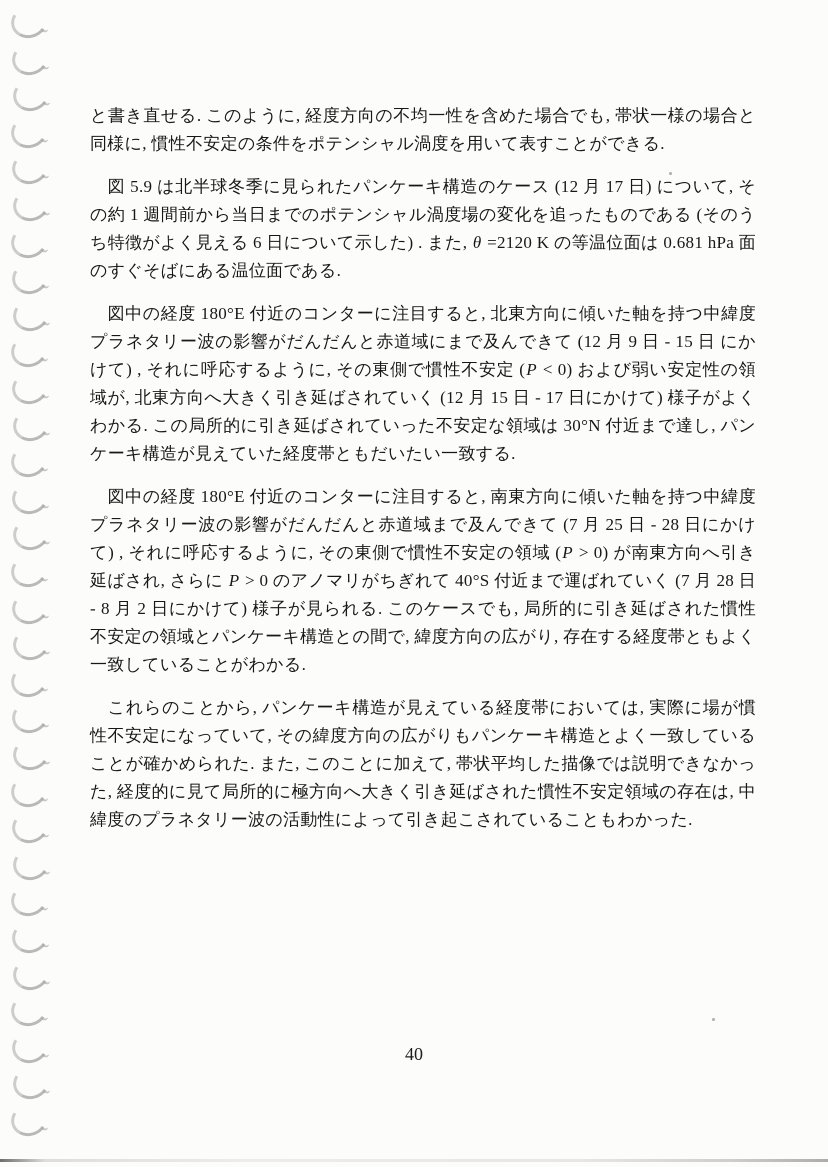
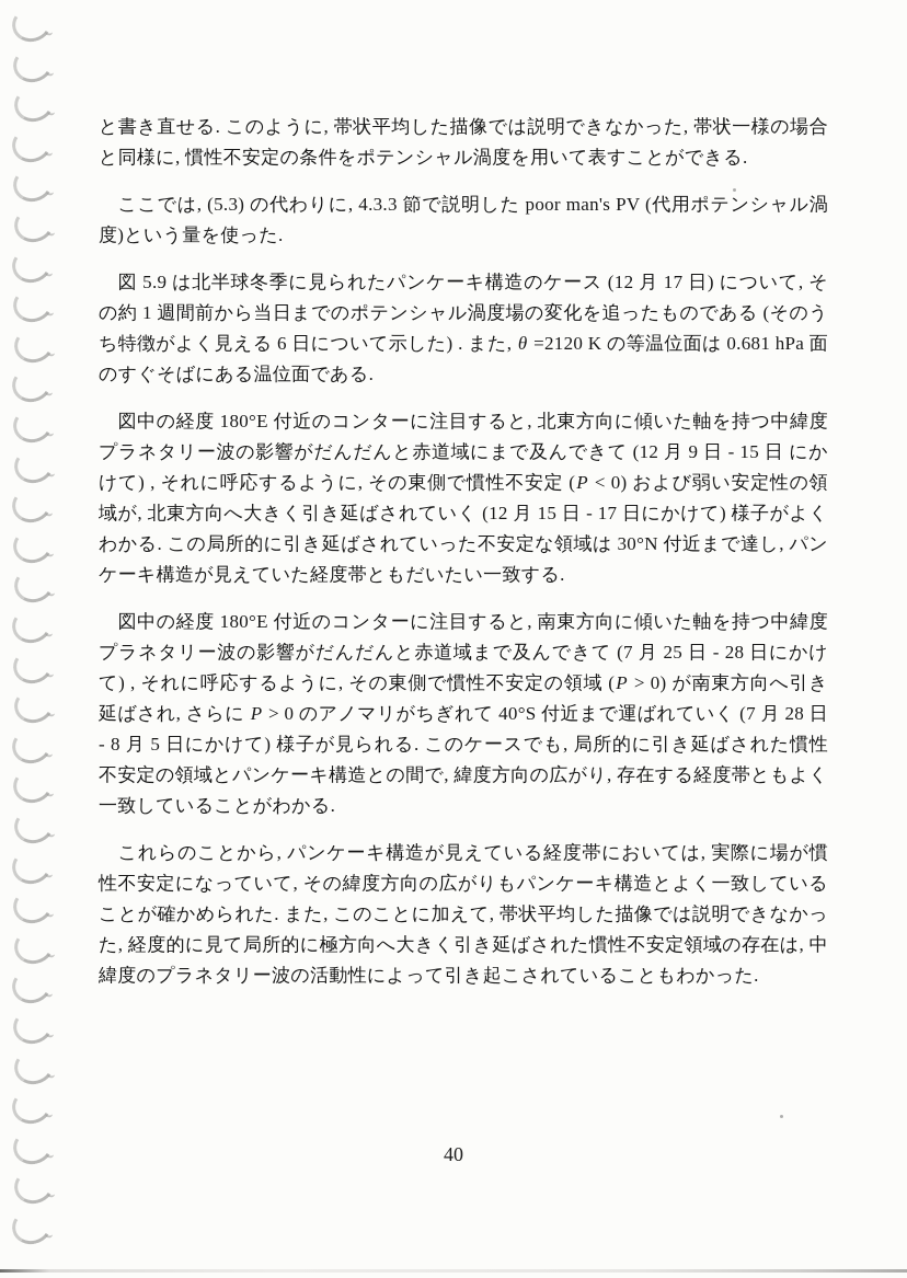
- と書き直せる. このように, 経度方向の不均一性を含めた場合でも, 帯状一様の場合と同様に, 慣性不安定の条件をポテンシャル渦度を用いて表すことができる.
+ と書き直せる. このように, 帯状平均した描像では説明できなかった, 帯状一様の場合と同様に, 慣性不安定の条件をポテンシャル渦度を用いて表すことができる.
+ ここでは, (5.3) の代わりに, 4.3.3 節で説明した poor man's PV (代用ポテンシャル渦度)という量を使った.
  図 5.9 は北半球冬季に見られたパンケーキ構造のケース (12 月 17 日) について, その約 1 週間前から当日までのポテンシャル渦度場の変化を追ったものである (そのうち特徴がよく見える 6 日について示した) . また, θ =2120 K の等温位面は 0.681 hPa 面のすぐそばにある温位面である.
  図中の経度 180°E 付近のコンターに注目すると, 北東方向に傾いた軸を持つ中緯度プラネタリー波の影響がだんだんと赤道域にまで及んできて (12 月 9 日 - 15 日 にかけて) , それに呼応するように, その東側で慣性不安定 (P < 0) および弱い安定性の領域が, 北東方向へ大きく引き延ばされていく (12 月 15 日 - 17 日にかけて) 様子がよくわかる. この局所的に引き延ばされていった不安定な領域は 30°N 付近まで達し, パンケーキ構造が見えていた経度帯ともだいたい一致する.
- 図中の経度 180°E 付近のコンターに注目すると, 南東方向に傾いた軸を持つ中緯度プラネタリー波の影響がだんだんと赤道域まで及んできて (7 月 25 日 - 28 日にかけて) , それに呼応するように, その東側で慣性不安定の領域 (P > 0) が南東方向へ引き延ばされ, さらに P > 0 のアノマリがちぎれて 40°S 付近まで運ばれていく (7 月 28 日 - 8 月 2 日にかけて) 様子が見られる. このケースでも, 局所的に引き延ばされた慣性不安定の領域とパンケーキ構造との間で, 緯度方向の広がり, 存在する経度帯ともよく一致していることがわかる.
+ 図中の経度 180°E 付近のコンターに注目すると, 南東方向に傾いた軸を持つ中緯度プラネタリー波の影響がだんだんと赤道域まで及んできて (7 月 25 日 - 28 日にかけて) , それに呼応するように, その東側で慣性不安定の領域 (P > 0) が南東方向へ引き延ばされ, さらに P > 0 のアノマリがちぎれて 40°S 付近まで運ばれていく (7 月 28 日 - 8 月 5 日にかけて) 様子が見られる. このケースでも, 局所的に引き延ばされた慣性不安定の領域とパンケーキ構造との間で, 緯度方向の広がり, 存在する経度帯ともよく一致していることがわかる.
  これらのことから, パンケーキ構造が見えている経度帯においては, 実際に場が慣性不安定になっていて, その緯度方向の広がりもパンケーキ構造とよく一致していることが確かめられた. また, このことに加えて, 帯状平均した描像では説明できなかった, 経度的に見て局所的に極方向へ大きく引き延ばされた慣性不安定領域の存在は, 中緯度のプラネタリー波の活動性によって引き起こされていることもわかった.
  40
